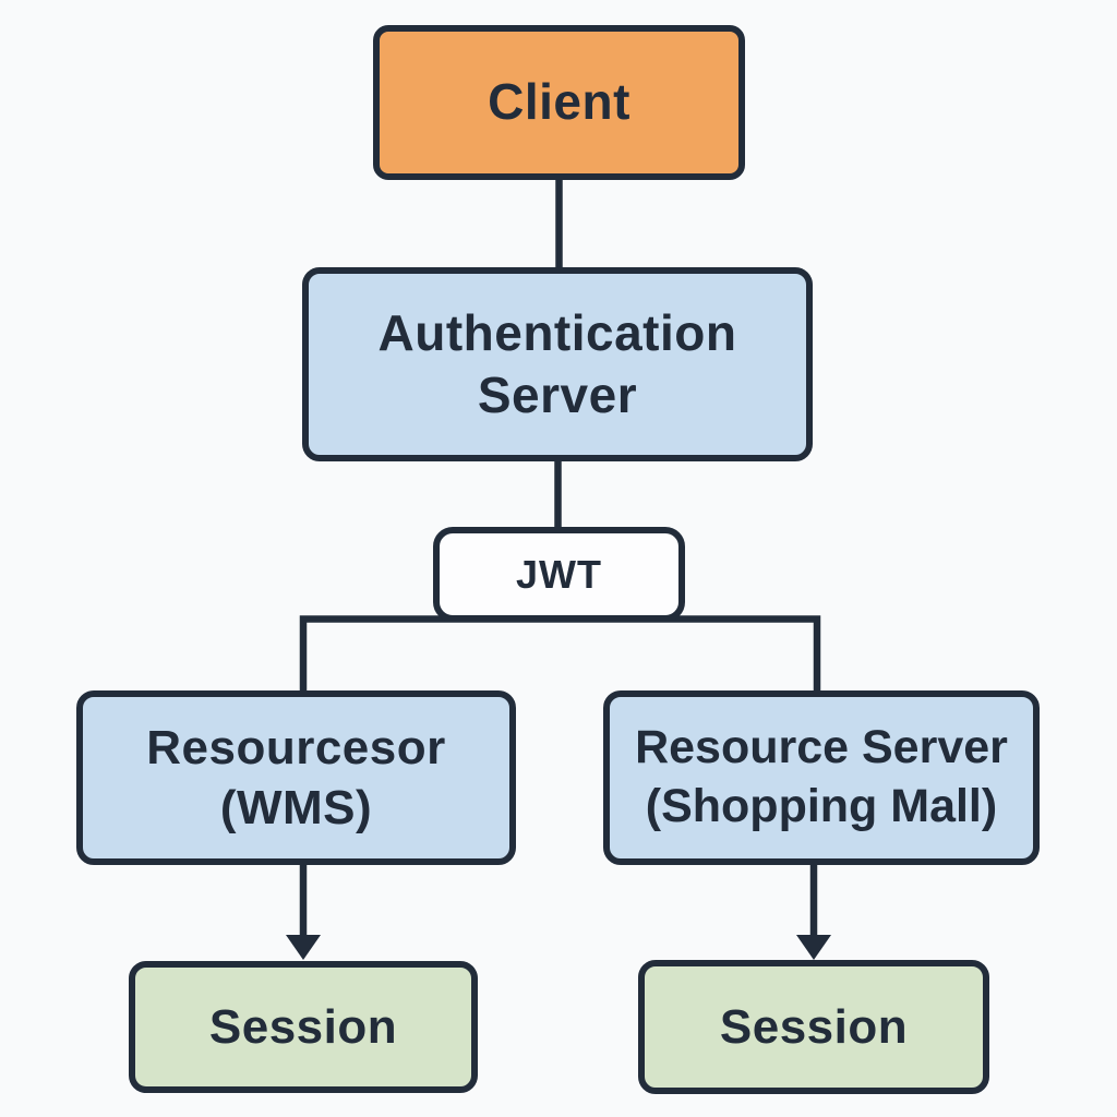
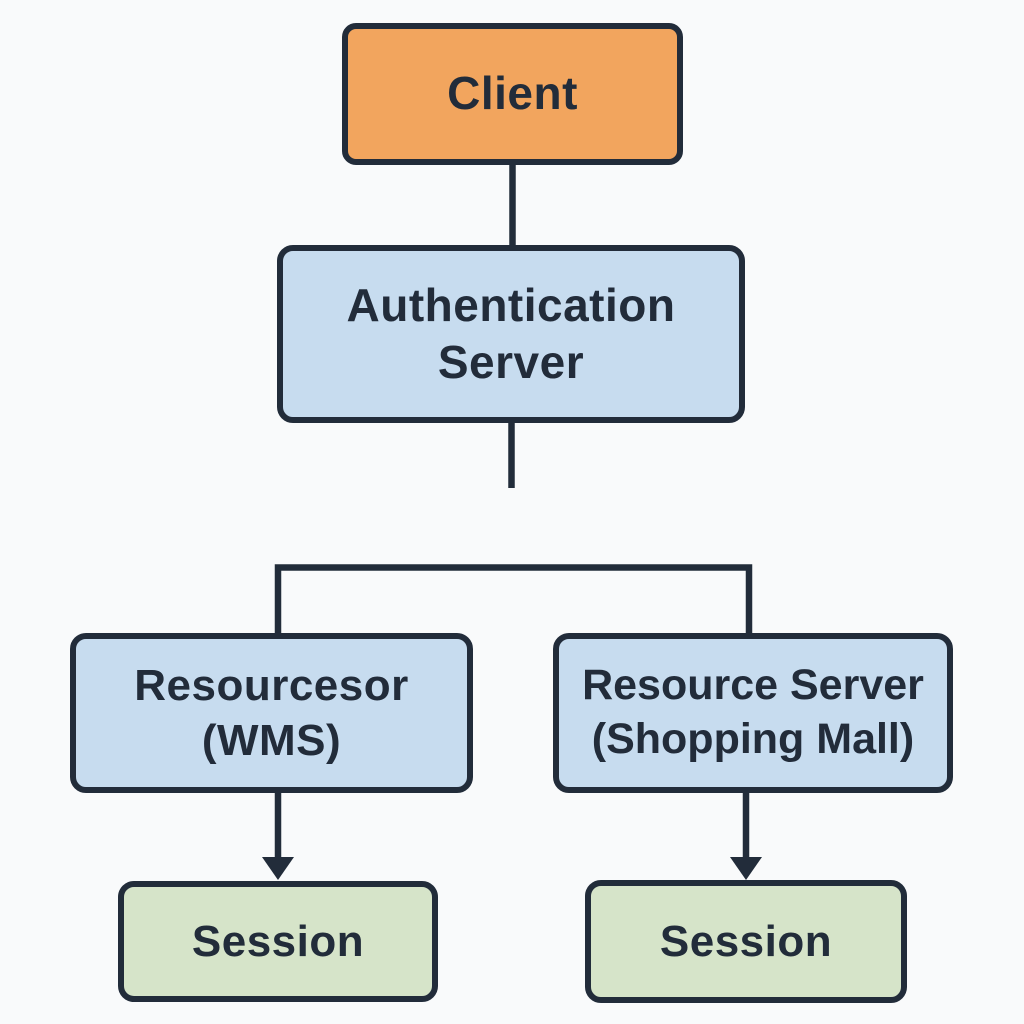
  Client
  Authentication
  Server
- JWT
  Resourcesor
  (WMS)
  Resource Server
  (Shopping Mall)
  Session
  Session
